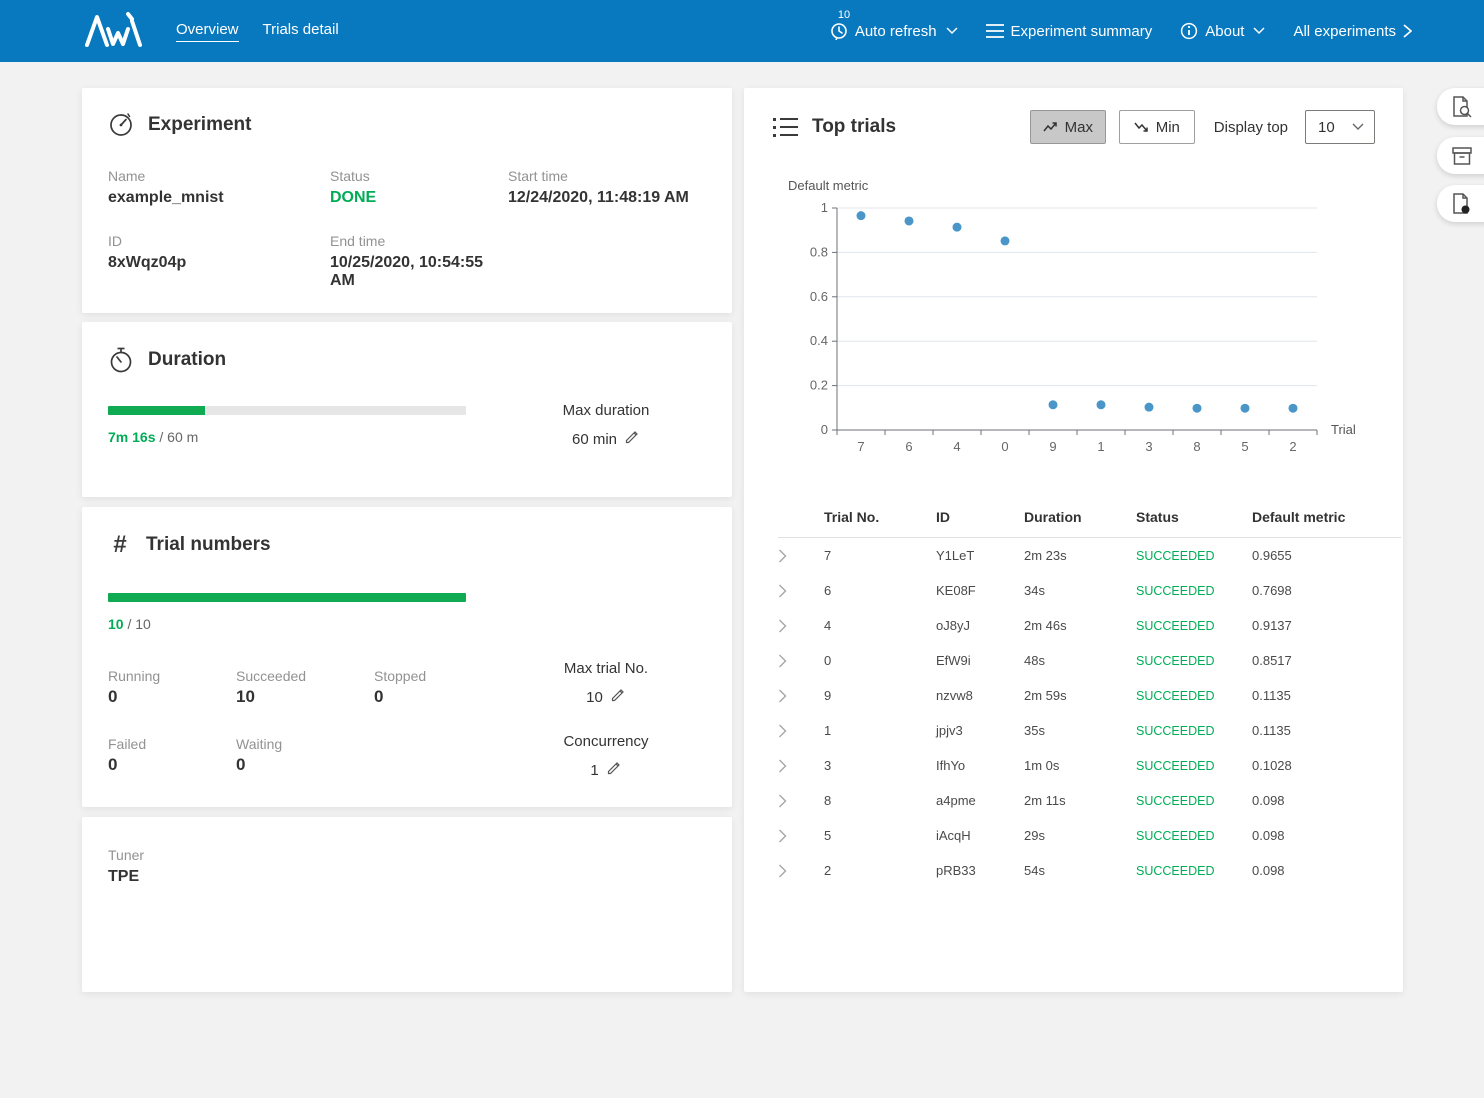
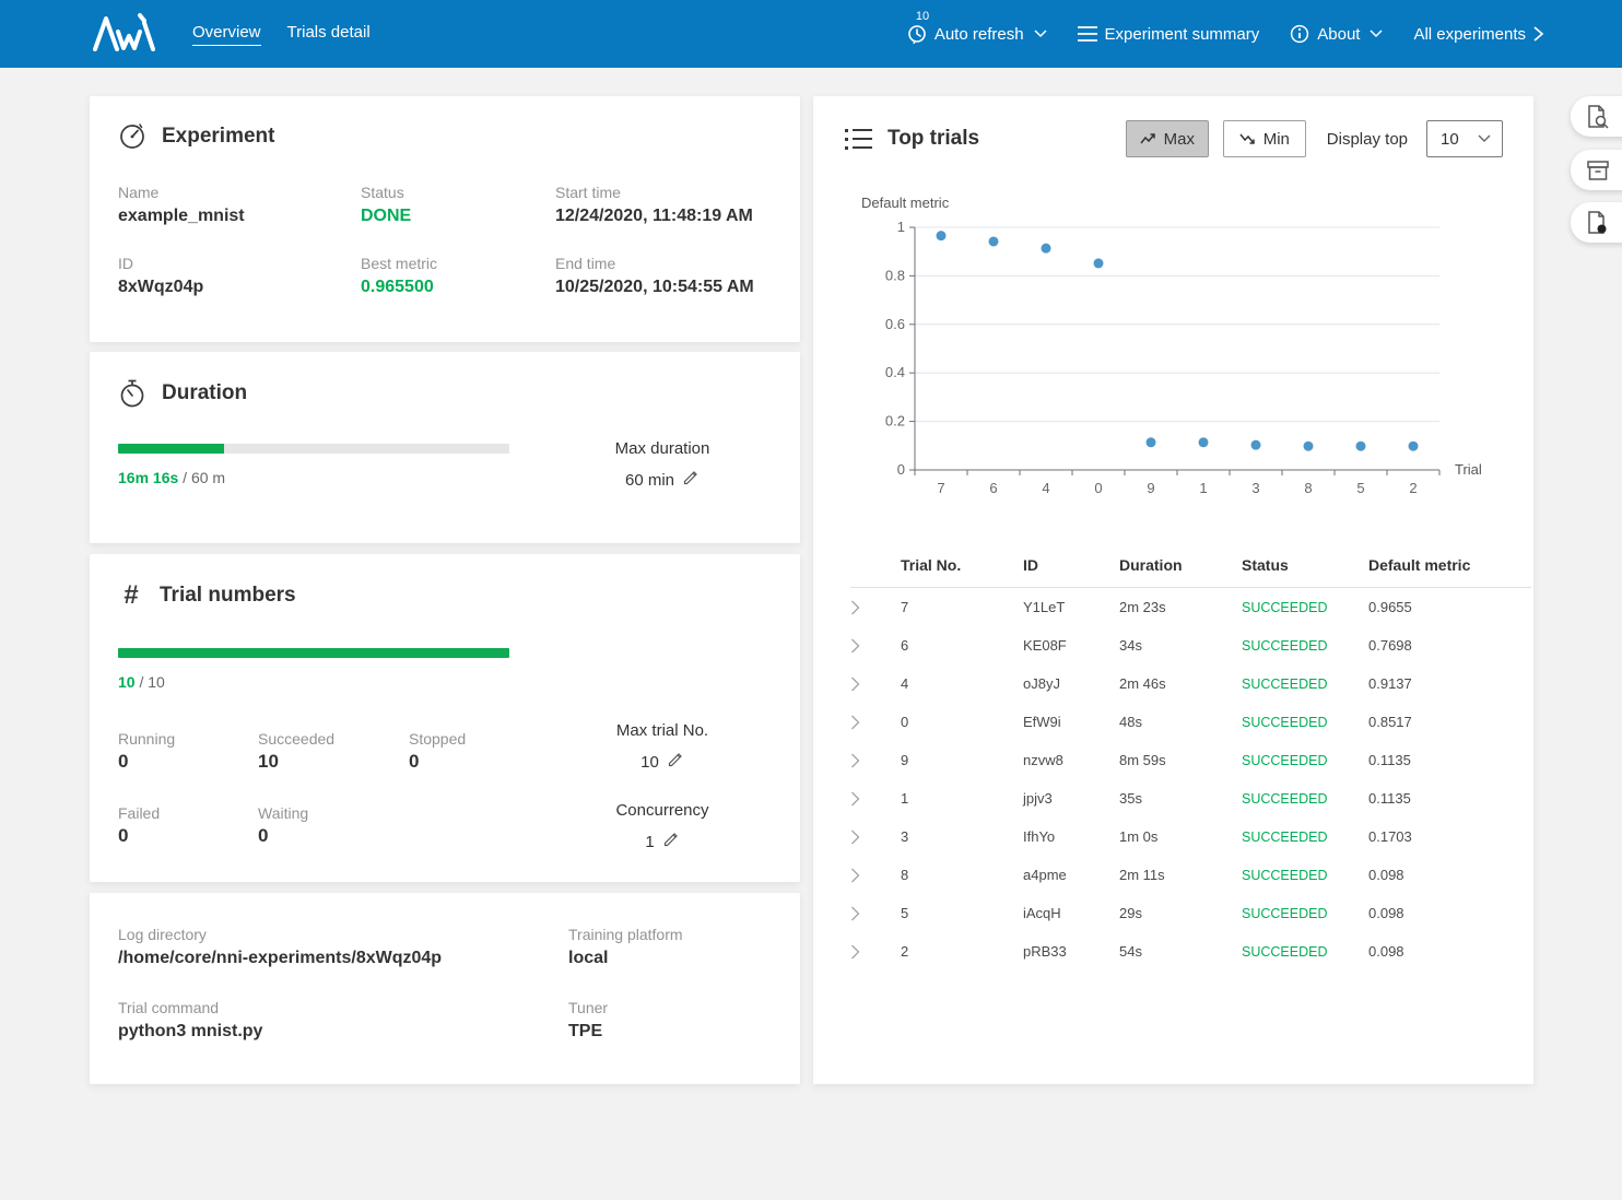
  Overview
  Trials detail
  10
  Auto refresh
  Experiment summary
  About
  All experiments
  Experiment
  Name
  example_mnist
  Status
  DONE
  Start time
  12/24/2020, 11:48:19 AM
  ID
  8xWqz04p
+ Best metric
+ 0.965500
  End time
  10/25/2020, 10:54:55 AM
  Duration
- 7m 16s / 60 m
+ 16m 16s / 60 m
  Max duration
  60 min
  #
  Trial numbers
  10 / 10
  Running
  0
  Succeeded
  10
  Stopped
  0
  Failed
  0
  Waiting
  0
  Max trial No.
  10
  Concurrency
  1
+ Log directory
+ /home/core/nni-experiments/8xWqz04p
+ Training platform
+ local
+ Trial command
+ python3 mnist.py
  Tuner
  TPE
  Top trials
  Max
  Min
  Display top
  10
  0
  0.2
  0.4
  0.6
  0.8
  1
  7
  6
  4
  0
  9
  1
  3
  8
  5
  2
  Default metric
  Trial
  Trial No.
  ID
  Duration
  Status
  Default metric
  7
  Y1LeT
  2m 23s
  SUCCEEDED
  0.9655
  6
  KE08F
  34s
  SUCCEEDED
  0.7698
  4
  oJ8yJ
  2m 46s
  SUCCEEDED
  0.9137
  0
  EfW9i
  48s
  SUCCEEDED
  0.8517
  9
  nzvw8
- 2m 59s
+ 8m 59s
  SUCCEEDED
  0.1135
  1
  jpjv3
  35s
  SUCCEEDED
  0.1135
  3
  IfhYo
  1m 0s
  SUCCEEDED
- 0.1028
+ 0.1703
  8
  a4pme
  2m 11s
  SUCCEEDED
  0.098
  5
  iAcqH
  29s
  SUCCEEDED
  0.098
  2
  pRB33
  54s
  SUCCEEDED
  0.098
